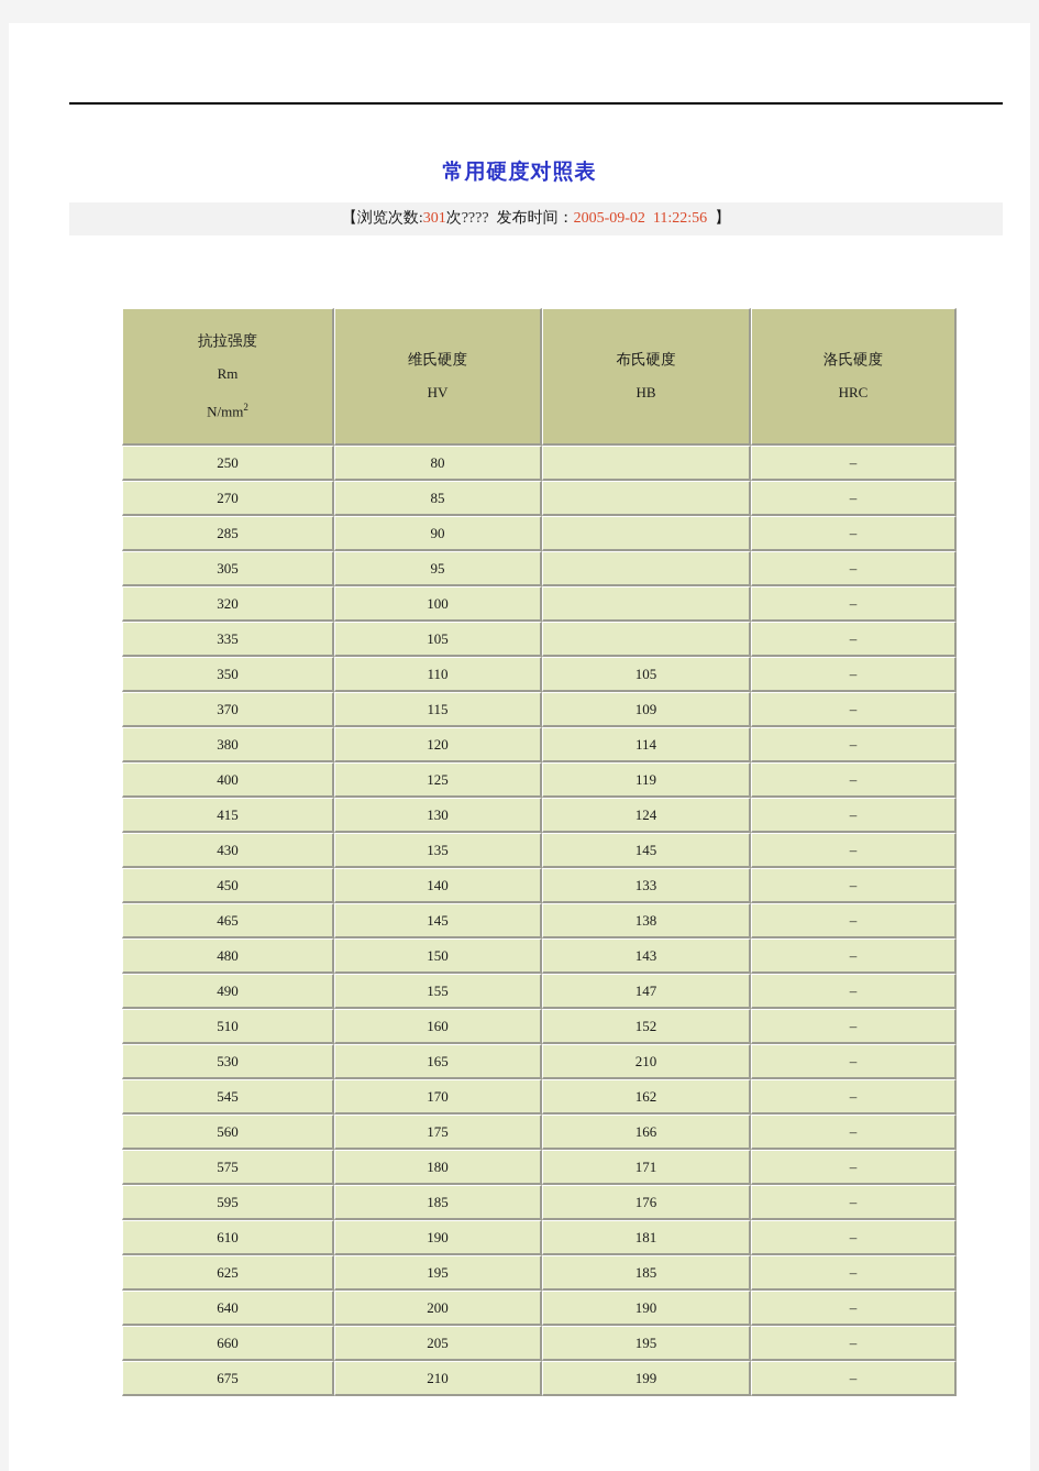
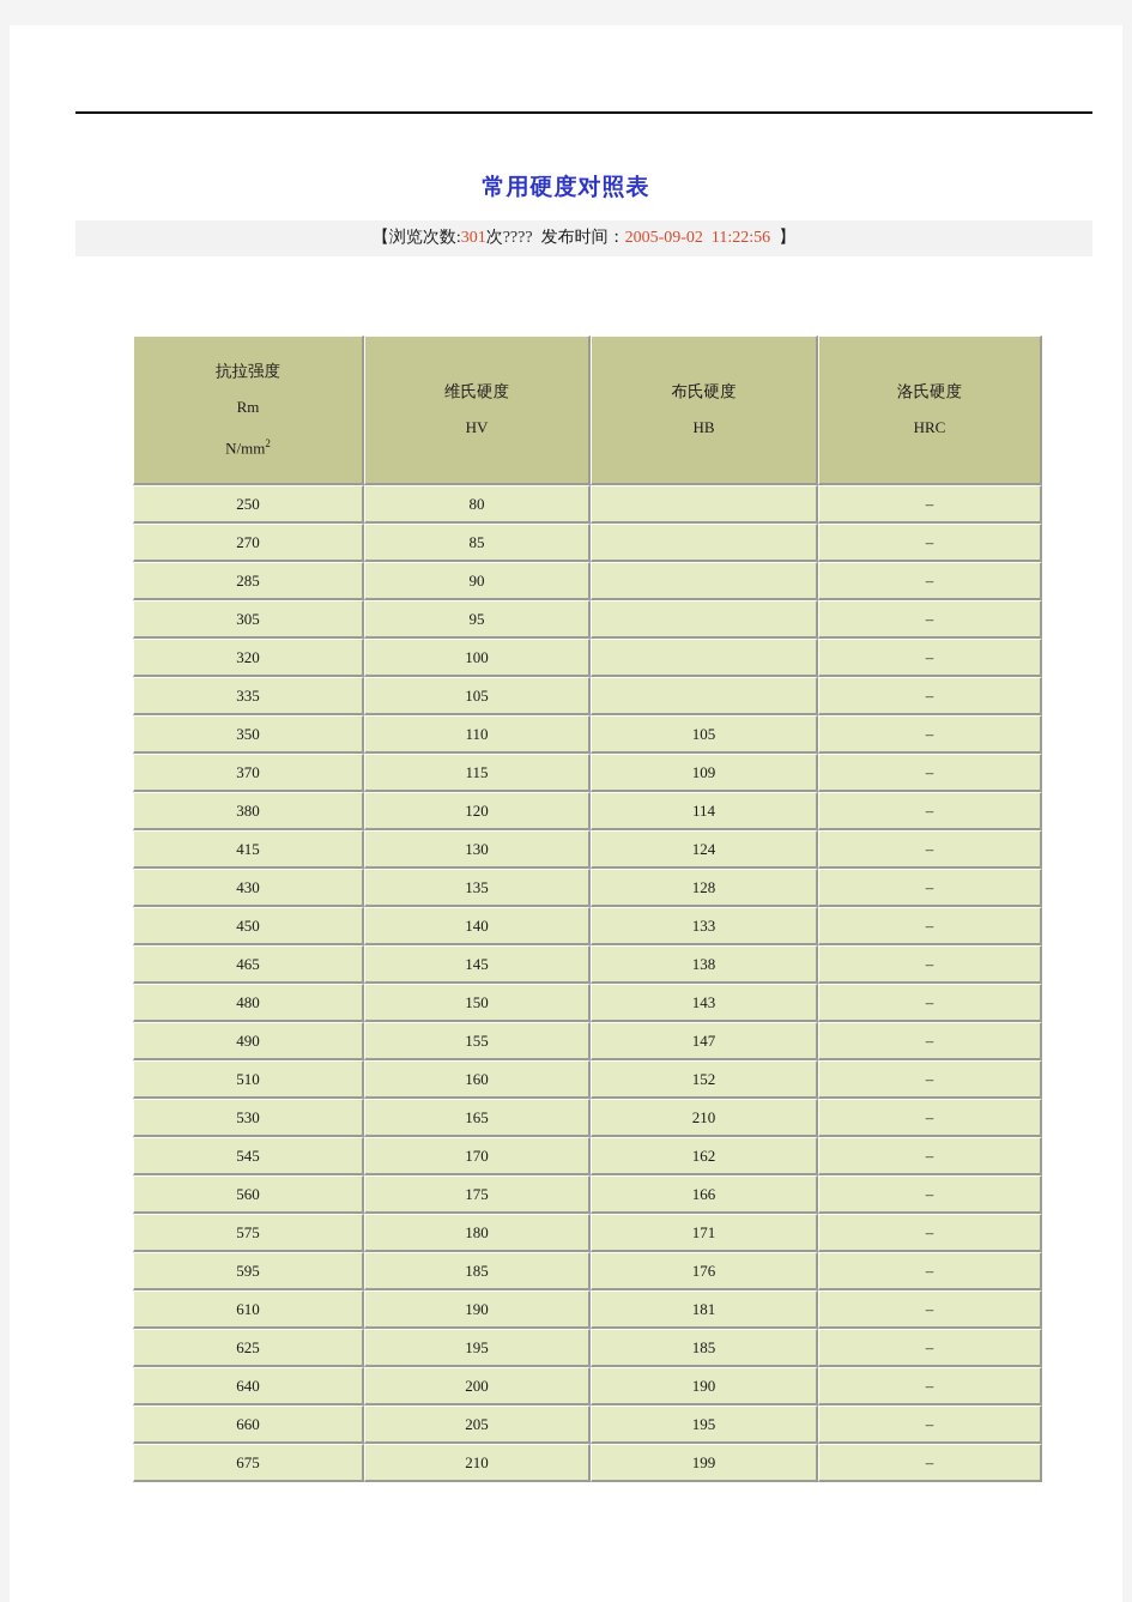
  常用硬度对照表
  【
  浏览次数:
  301
  次
  ????
  发布时间：
  2005-09-02 11:22:56
  】
  抗拉强度RmN/mm2	维氏硬度HV	布氏硬度HB	洛氏硬度HRC
  250	80		–
  270	85		–
  285	90		–
  305	95		–
  320	100		–
  335	105		–
  350	110	105	–
  370	115	109	–
  380	120	114	–
- 400	125	119	–
  415	130	124	–
- 430	135	145	–
+ 430	135	128	–
  450	140	133	–
  465	145	138	–
  480	150	143	–
  490	155	147	–
  510	160	152	–
  530	165	210	–
  545	170	162	–
  560	175	166	–
  575	180	171	–
  595	185	176	–
  610	190	181	–
  625	195	185	–
  640	200	190	–
  660	205	195	–
  675	210	199	–
